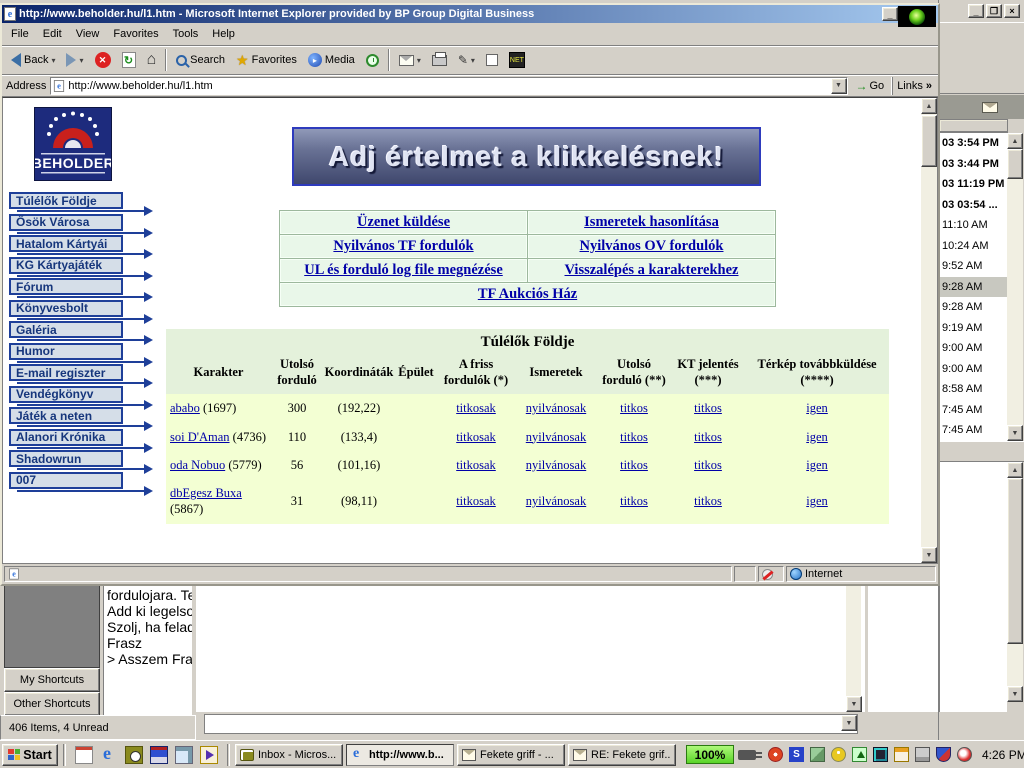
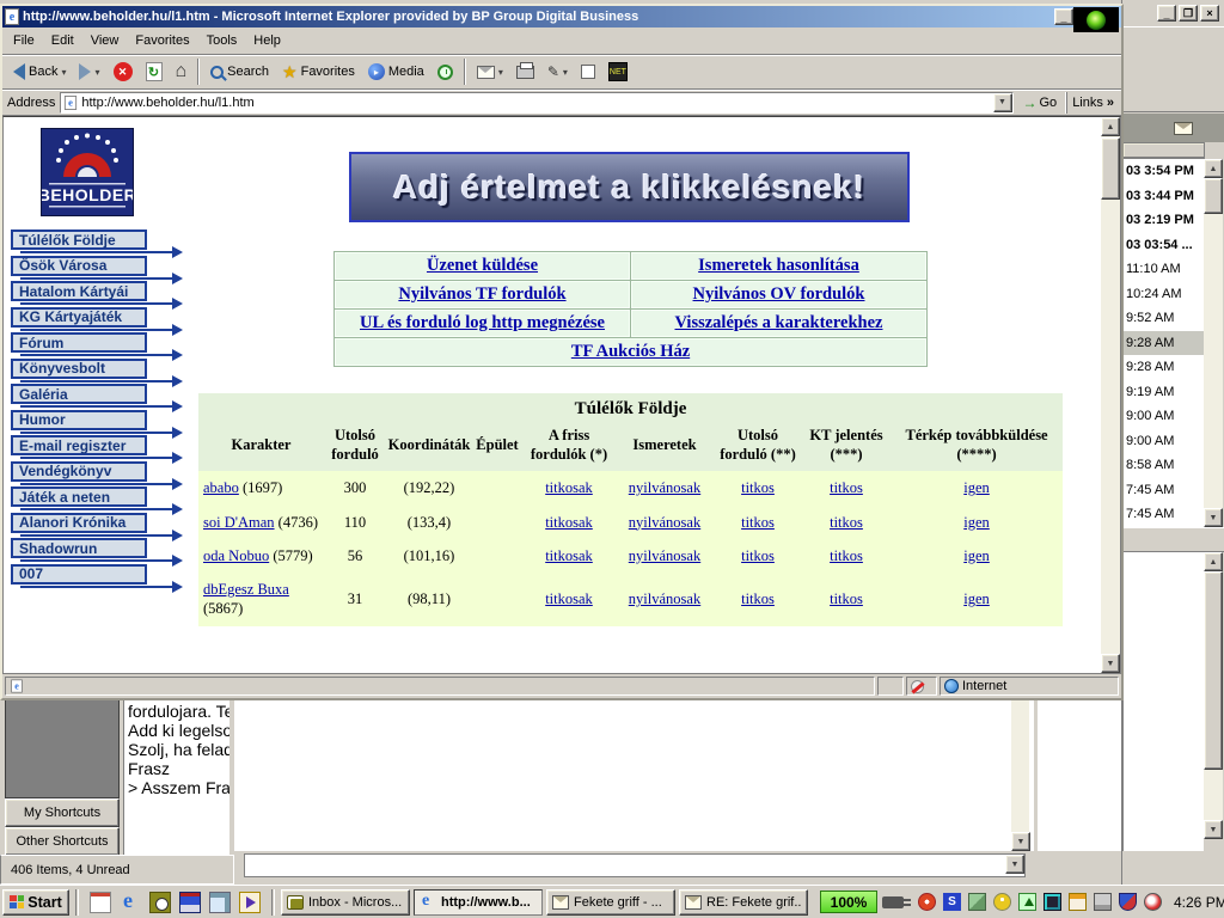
  _
  ❐
  ×
  03 3:54 PM
  03 3:44 PM
- 03 11:19 PM
+ 03 2:19 PM
  03 03:54 ...
  11:10 AM
  10:24 AM
  9:52 AM
  9:28 AM
  9:28 AM
  9:19 AM
  9:00 AM
  9:00 AM
  8:58 AM
  7:45 AM
  7:45 AM
  My Shortcuts
  Other Shortcuts
  fordulojara. Te
  Add ki legelso
  Szolj, ha felad
  Frasz
  > Asszem Fra
  406 Items, 4 Unread
  e
  http://www.beholder.hu/l1.htm - Microsoft Internet Explorer provided by BP Group Digital Business
  _
  File
  Edit
  View
  Favorites
  Tools
  Help
  Back
  ▾
  ▾
  ✕
  ↻
  ⌂
  Search
  ★
  Favorites
  ▸
  Media
  ▾
  ✎
  ▾
  Address
  e
  http://www.beholder.hu/l1.htm
  →
  Go
  Links
  »
  BEHOLDER
  Adj értelmet a klikkelésnek!
  Túlélők Földje
  Ősök Városa
  Hatalom Kártyái
  KG Kártyajáték
  Fórum
  Könyvesbolt
  Galéria
  Humor
  E-mail regiszter
  Vendégkönyv
  Játék a neten
  Alanori Krónika
  Shadowrun
  007
  Üzenet küldése
  Ismeretek hasonlítása
  Nyilvános TF fordulók
  Nyilvános OV fordulók
- UL és forduló log file megnézése
+ UL és forduló log http megnézése
  Visszalépés a karakterekhez
  TF Aukciós Ház
  Túlélők Földje
  	Karakter	Utolsó forduló	Koordináták	Épület	A friss fordulók (*)	Ismeretek	Utolsó forduló (**)	KT jelentés (***)	Térkép továbbküldése (****)
  ababo (1697)	300	(192,22)		titkosak	nyilvánosak	titkos	titkos	igen
  soi D'Aman (4736)	110	(133,4)		titkosak	nyilvánosak	titkos	titkos	igen
  oda Nobuo (5779)	56	(101,16)		titkosak	nyilvánosak	titkos	titkos	igen
  dbEgesz Buxa (5867)	31	(98,11)		titkosak	nyilvánosak	titkos	titkos	igen
  e
  Internet
  Start
  Inbox - Micros...
  http://www.b...
  Fekete griff - ...
  RE: Fekete grif..
  100%
  4:26 PM
